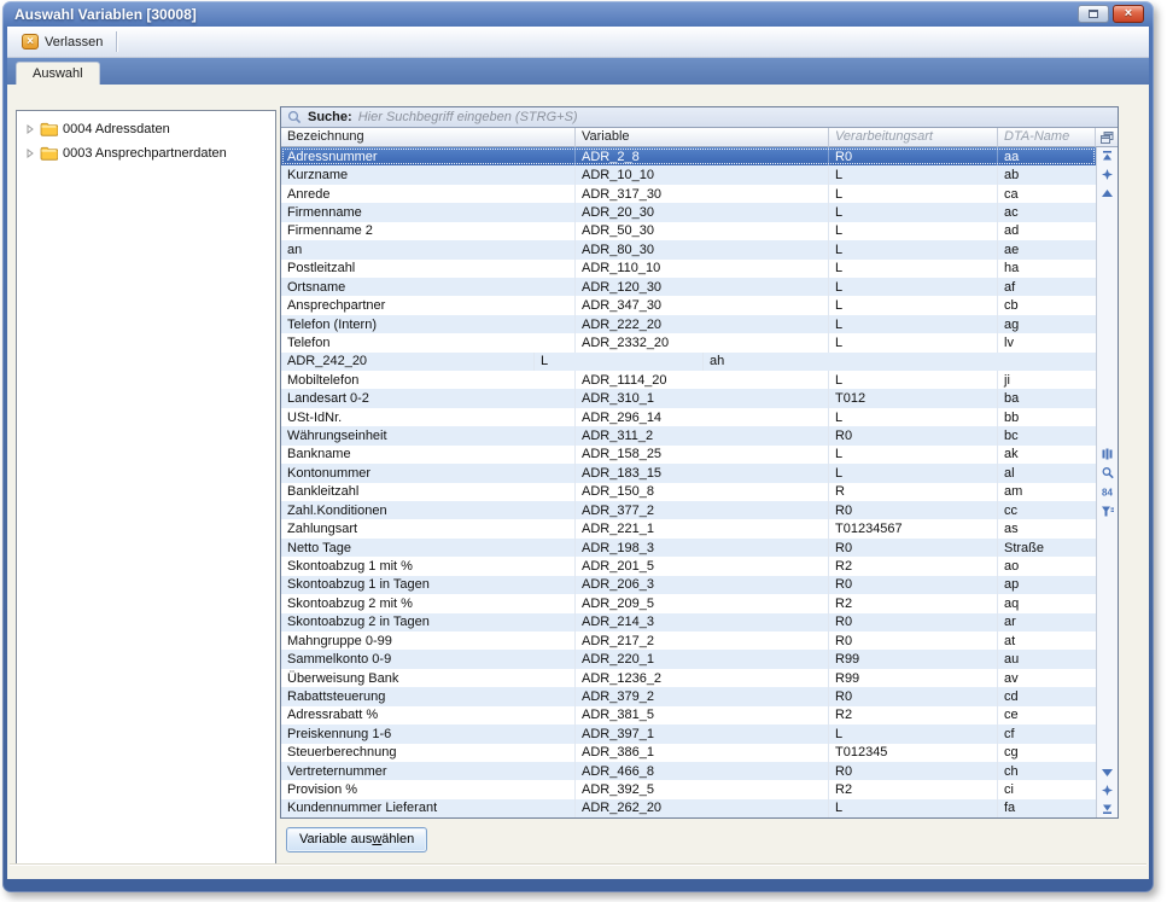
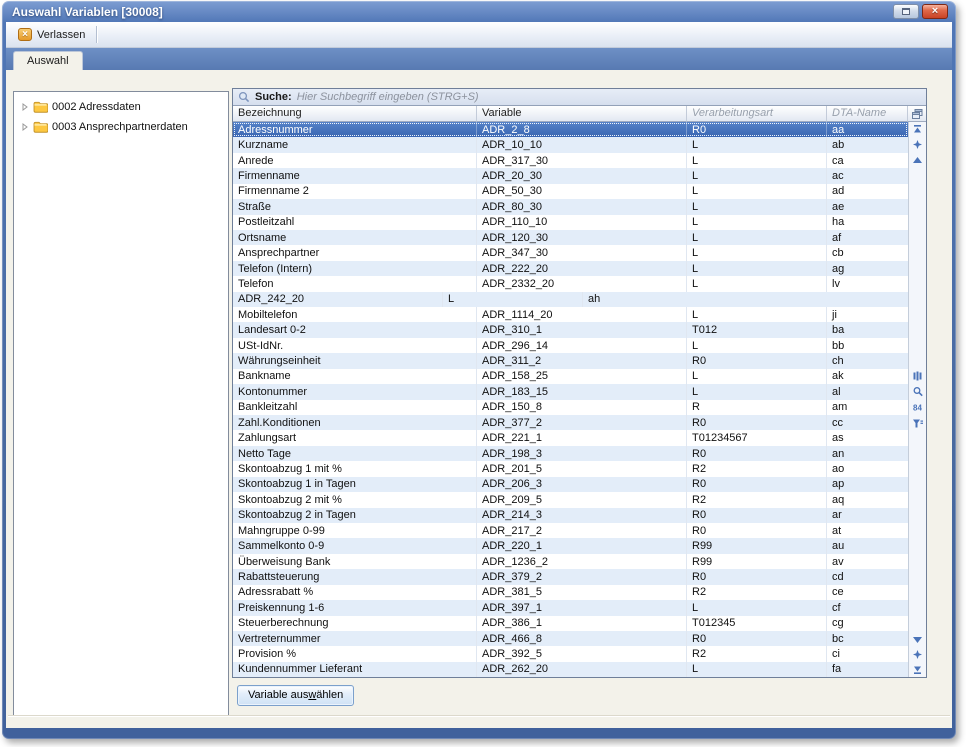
  Auswahl Variablen [30008]
  ×
  ×
  Verlassen
  Auswahl
- 0004 Adressdaten
+ 0002 Adressdaten
  0003 Ansprechpartnerdaten
  Suche:
  Hier Suchbegriff eingeben (STRG+S)
  Bezeichnung
  Variable
  Verarbeitungsart
  DTA-Name
  Adressnummer
  ADR_2_8
  R0
  aa
  Kurzname
  ADR_10_10
  L
  ab
  Anrede
  ADR_317_30
  L
  ca
  Firmenname
  ADR_20_30
  L
  ac
  Firmenname 2
  ADR_50_30
  L
  ad
- an
+ Straße
  ADR_80_30
  L
  ae
  Postleitzahl
  ADR_110_10
  L
  ha
  Ortsname
  ADR_120_30
  L
  af
  Ansprechpartner
  ADR_347_30
  L
  cb
  Telefon (Intern)
  ADR_222_20
  L
  ag
  Telefon
  ADR_2332_20
  L
  lv
  ADR_242_20
  L
  ah
  Mobiltelefon
  ADR_1114_20
  L
  ji
  Landesart 0-2
  ADR_310_1
  T012
  ba
  USt-IdNr.
  ADR_296_14
  L
  bb
  Währungseinheit
  ADR_311_2
  R0
- bc
+ ch
  Bankname
  ADR_158_25
  L
  ak
  Kontonummer
  ADR_183_15
  L
  al
  Bankleitzahl
  ADR_150_8
  R
  am
  Zahl.Konditionen
  ADR_377_2
  R0
  cc
  Zahlungsart
  ADR_221_1
  T01234567
  as
  Netto Tage
  ADR_198_3
  R0
- Straße
+ an
  Skontoabzug 1 mit %
  ADR_201_5
  R2
  ao
  Skontoabzug 1 in Tagen
  ADR_206_3
  R0
  ap
  Skontoabzug 2 mit %
  ADR_209_5
  R2
  aq
  Skontoabzug 2 in Tagen
  ADR_214_3
  R0
  ar
  Mahngruppe 0-99
  ADR_217_2
  R0
  at
  Sammelkonto 0-9
  ADR_220_1
  R99
  au
  Überweisung Bank
  ADR_1236_2
  R99
  av
  Rabattsteuerung
  ADR_379_2
  R0
  cd
  Adressrabatt %
  ADR_381_5
  R2
  ce
  Preiskennung 1-6
  ADR_397_1
  L
  cf
  Steuerberechnung
  ADR_386_1
  T012345
  cg
  Vertreternummer
  ADR_466_8
  R0
- ch
+ bc
  Provision %
  ADR_392_5
  R2
  ci
  Kundennummer Lieferant
  ADR_262_20
  L
  fa
  84
  Variable auswählen
